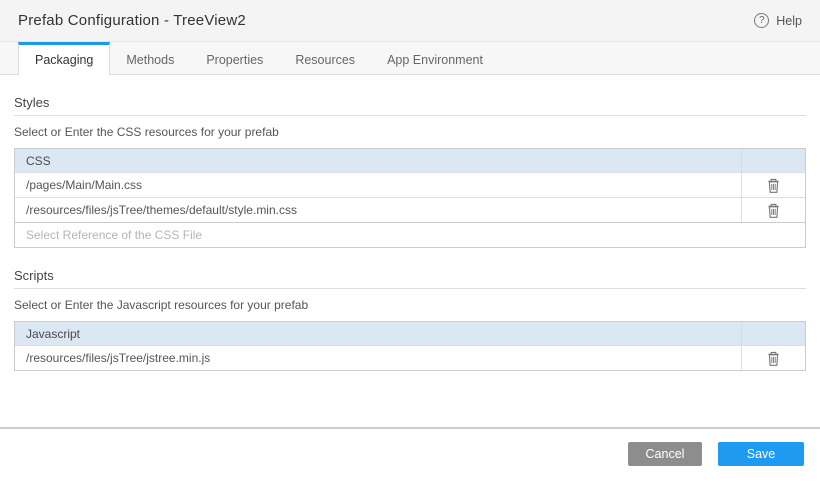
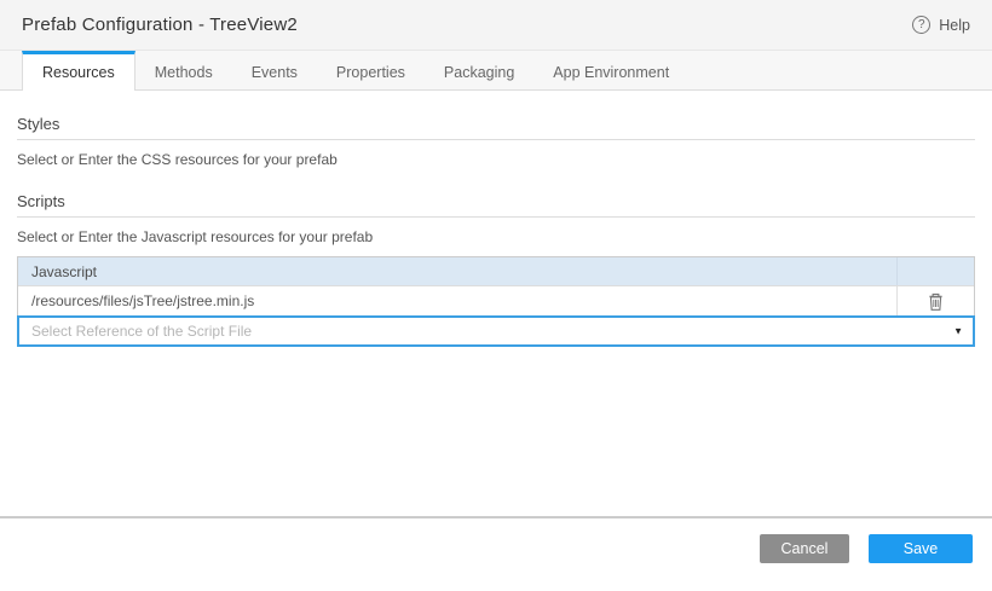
  Prefab Configuration - TreeView2
  ?
  Help
- Packaging
+ Resources
  Methods
+ Events
  Properties
- Resources
+ Packaging
  App Environment
  Styles
  Select or Enter the CSS resources for your prefab
- CSS
- /pages/Main/Main.css
- /resources/files/jsTree/themes/default/style.min.css
- Select Reference of the CSS File
  Scripts
  Select or Enter the Javascript resources for your prefab
  Javascript
  /resources/files/jsTree/jstree.min.js
+ Select Reference of the Script File
+ ▼
  Cancel
  Save
